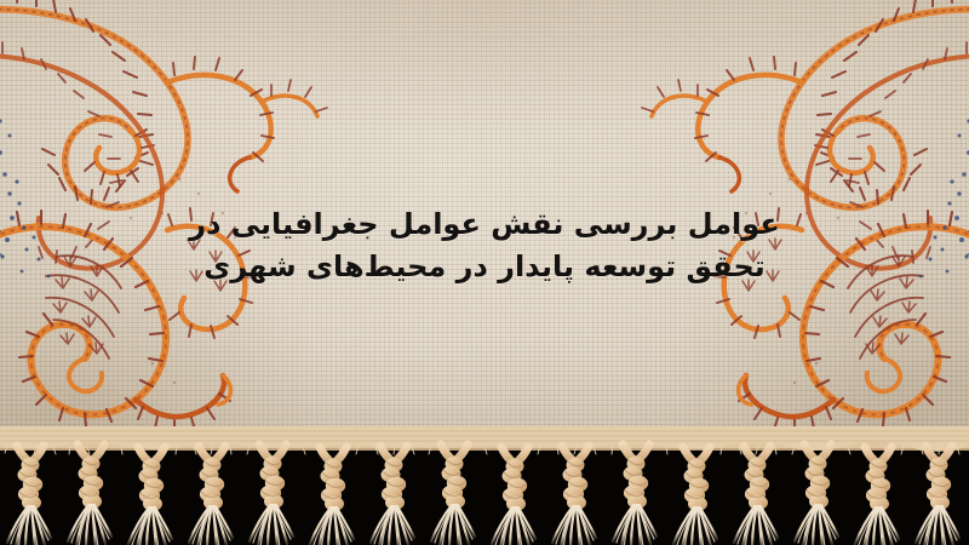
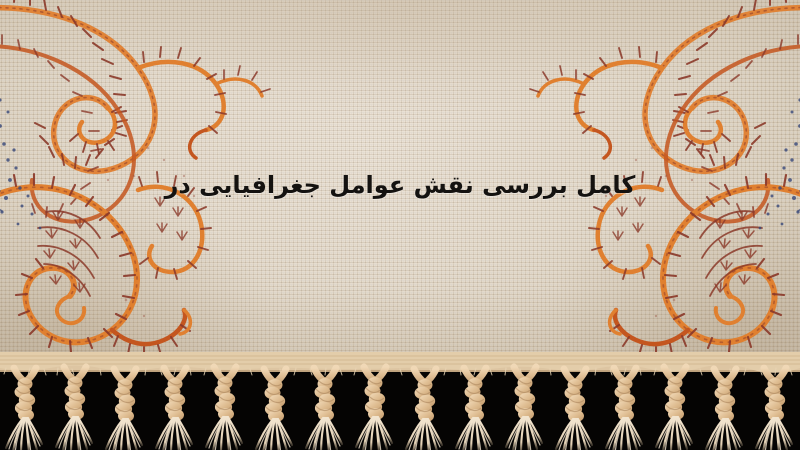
- عوامل بررسی نقش عوامل جغرافیایی در
+ کامل بررسی نقش عوامل جغرافیایی در
- تحقق توسعه پایدار در محیطهای شهری
